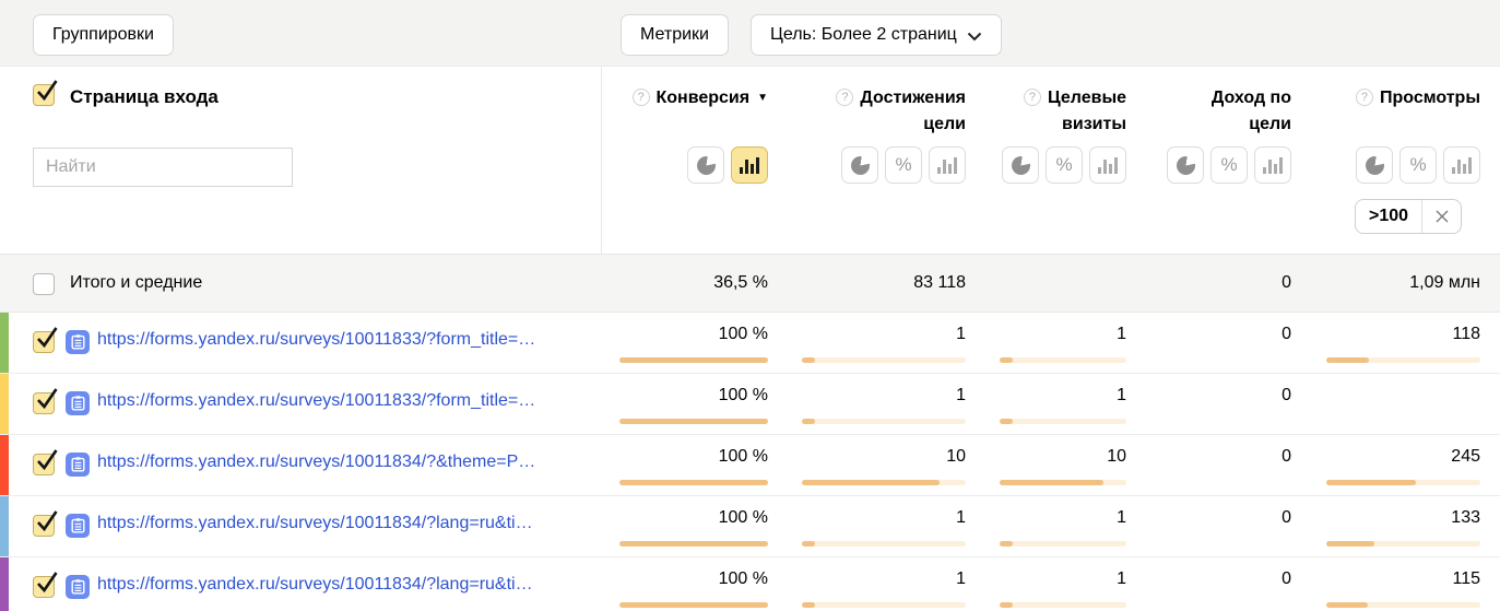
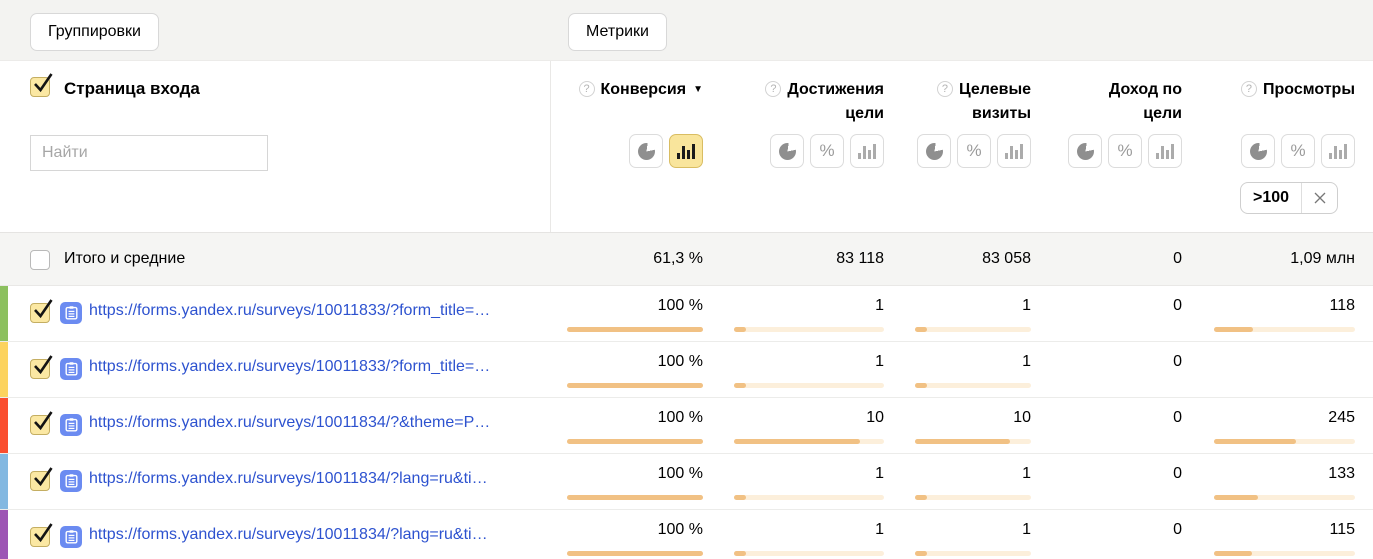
  Группировки
  Метрики
- Цель: Более 2 страниц
  Страница входа
  Найти
  ? Конверсия ▼
  ? Достижения
  цели
  ? Целевые
  визиты
  Доход по
  цели
  ? Просмотры
  %
  %
  %
  %
  >100
  Итого и средние
- 36,5 %
+ 61,3 %
  83 118
+ 83 058
  0
  1,09 млн
  https://forms.yandex.ru/surveys/10011833/?form_title=…
  100 %
  1
  1
  0
  118
  https://forms.yandex.ru/surveys/10011833/?form_title=…
  100 %
  1
  1
  0
  https://forms.yandex.ru/surveys/10011834/?&theme=P…
  100 %
  10
  10
  0
  245
  https://forms.yandex.ru/surveys/10011834/?lang=ru&ti…
  100 %
  1
  1
  0
  133
  https://forms.yandex.ru/surveys/10011834/?lang=ru&ti…
  100 %
  1
  1
  0
  115
